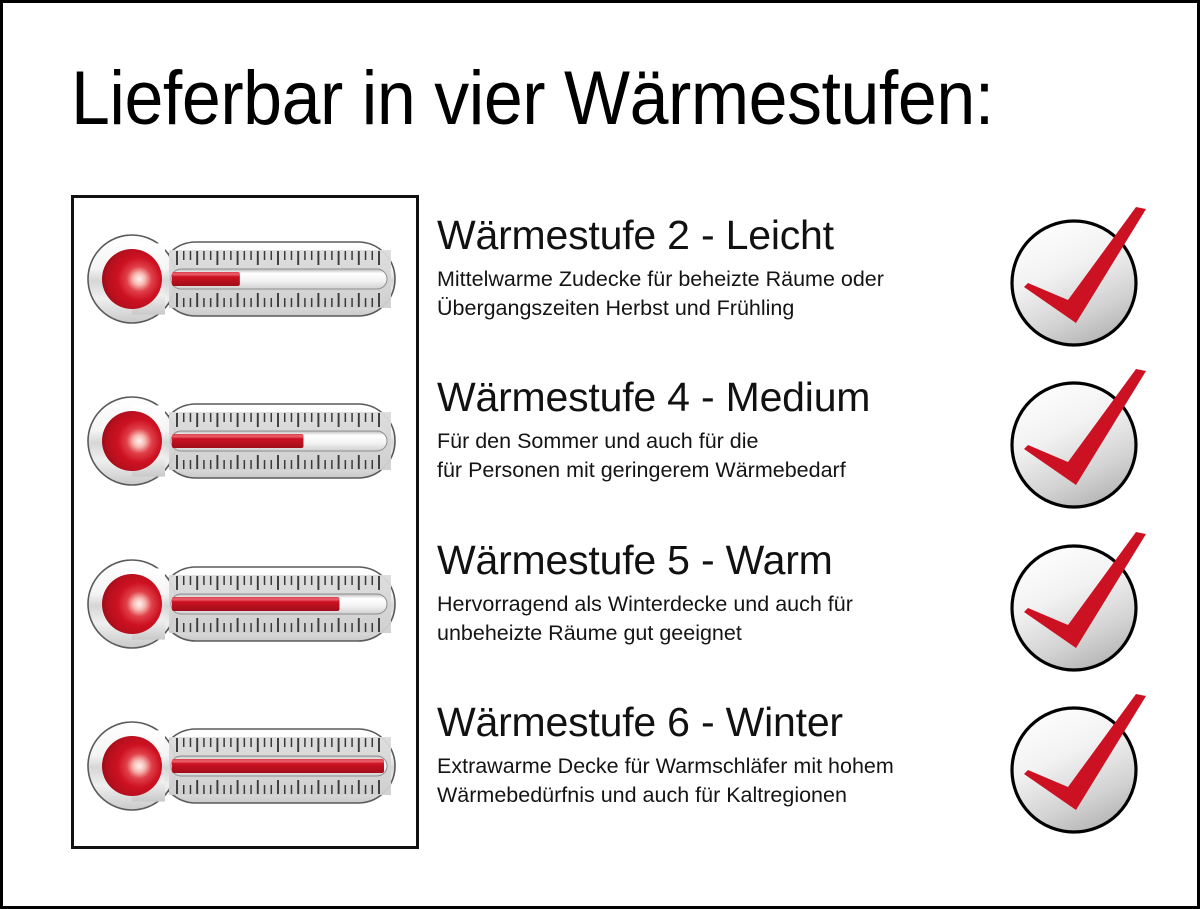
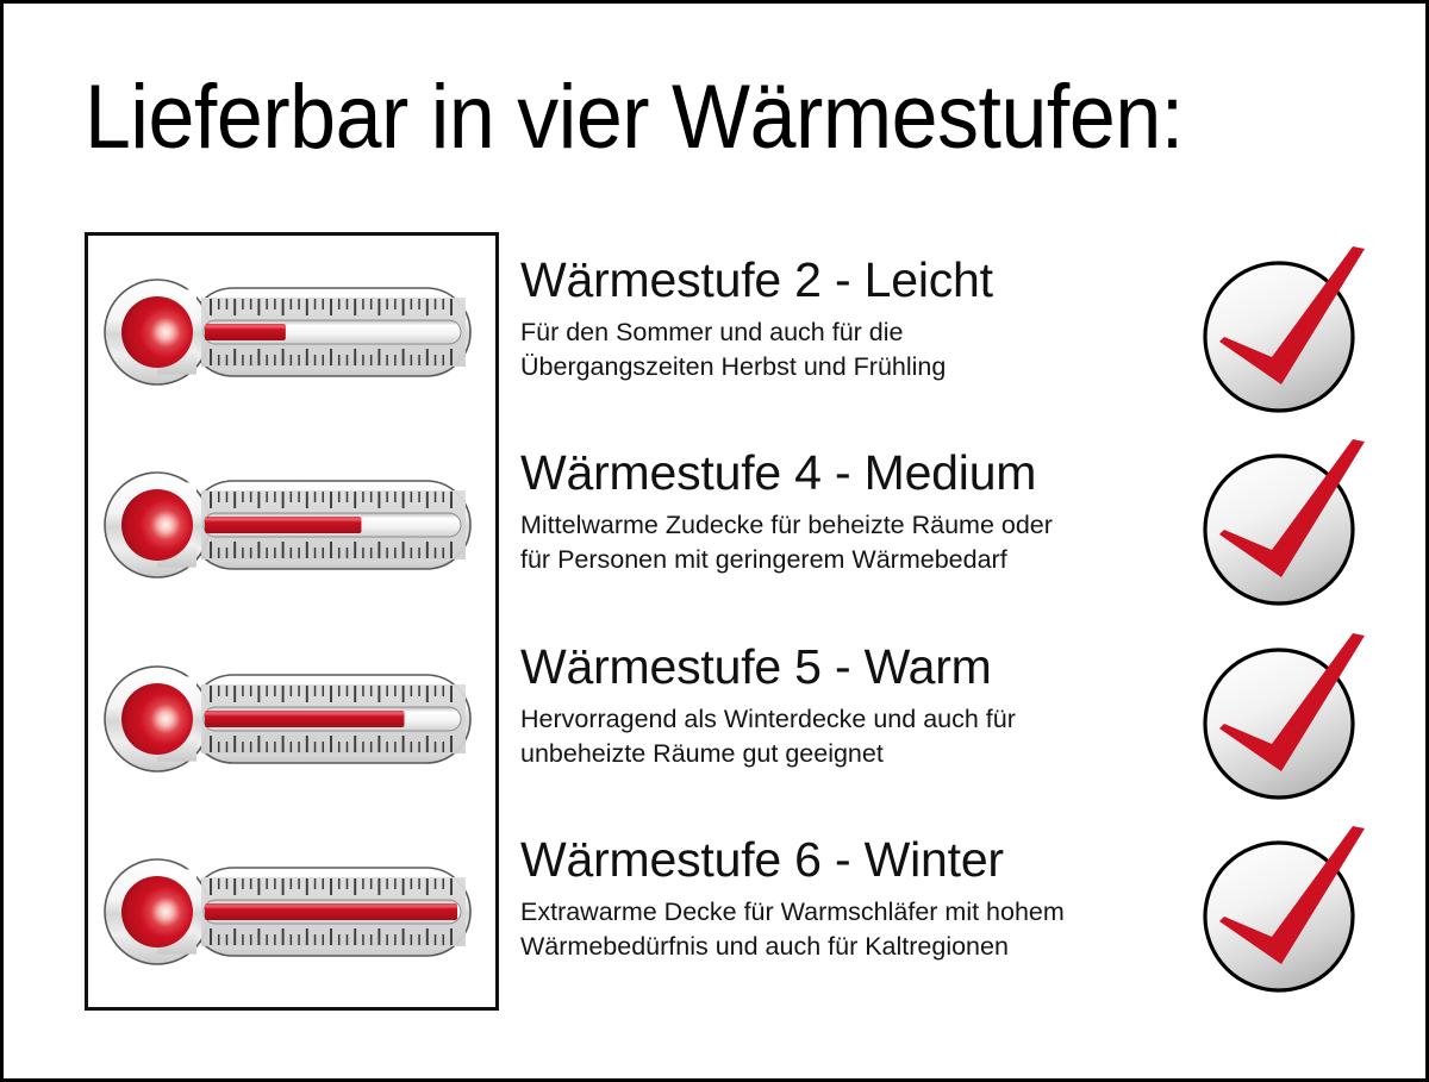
  Lieferbar in vier Wärmestufen:
  Wärmestufe 2 - Leicht
- Mittelwarme Zudecke für beheizte Räume oder
+ Für den Sommer und auch für die
  Übergangszeiten Herbst und Frühling
  Wärmestufe 4 - Medium
- Für den Sommer und auch für die
+ Mittelwarme Zudecke für beheizte Räume oder
  für Personen mit geringerem Wärmebedarf
  Wärmestufe 5 - Warm
  Hervorragend als Winterdecke und auch für
  unbeheizte Räume gut geeignet
  Wärmestufe 6 - Winter
  Extrawarme Decke für Warmschläfer mit hohem
  Wärmebedürfnis und auch für Kaltregionen
